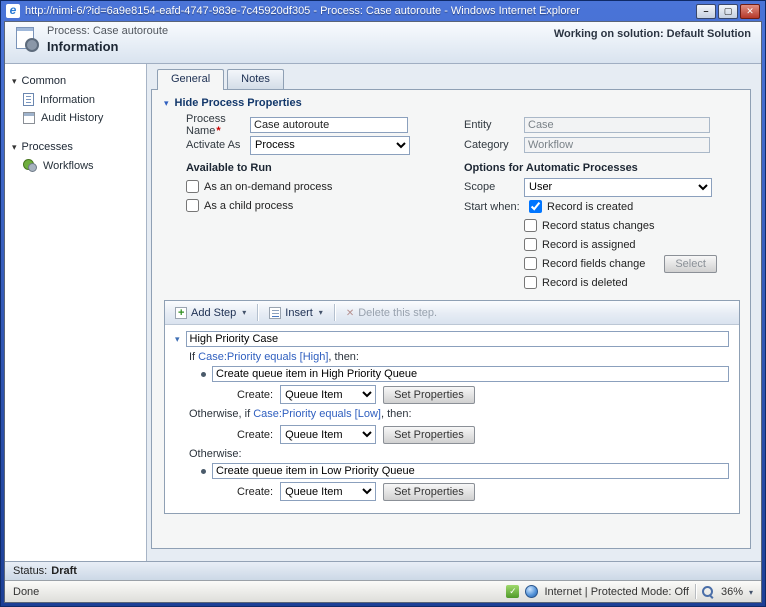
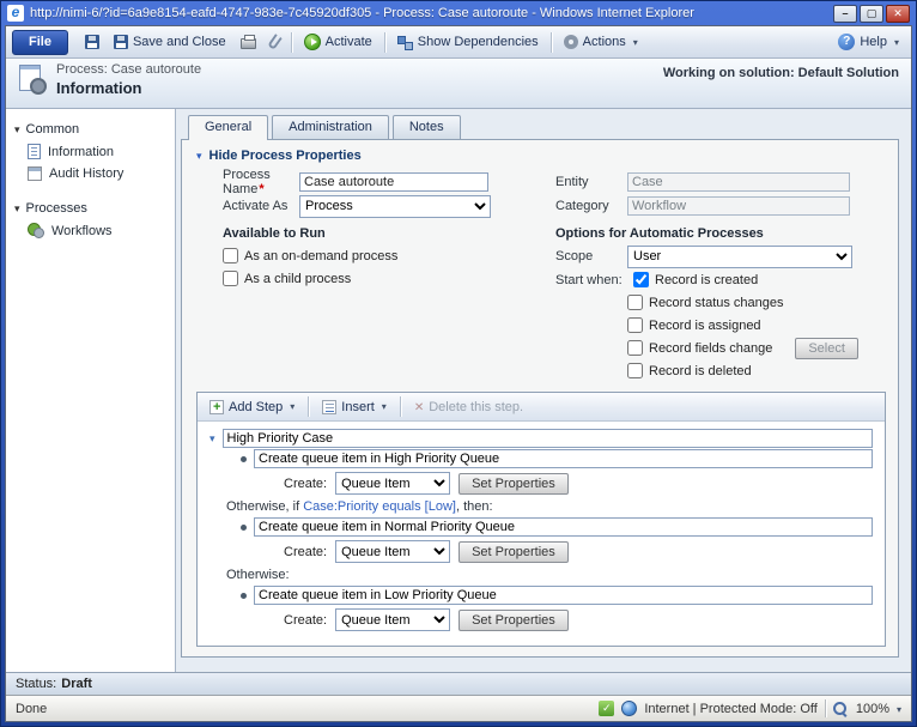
  e
  http://nimi-6/?id=6a9e8154-eafd-4747-983e-7c45920df305 - Process: Case autoroute - Windows Internet Explorer
+ File
+ Save and Close
+ Activate
+ Show Dependencies
+ Actions
+ Help
  Process: Case autoroute
  Information
  Working on solution: Default Solution
  Common
  Information
  Audit History
  Processes
  Workflows
  General
+ Administration
  Notes
  Hide Process Properties
  Process Name*
  Case autoroute
  Activate As
  Process
  Available to Run
  As an on-demand process
  As a child process
  Entity
  Case
  Category
  Workflow
  Options for Automatic Processes
  Scope
  User
  Start when:
  Record is created
  Record status changes
  Record is assigned
  Record fields change
  Select
  Record is deleted
  Add Step
  Insert
  Delete this step.
  High Priority Case
- If Case:Priority equals [High], then:
  Create queue item in High Priority Queue
  Create:
  Queue Item
  Set Properties
  Otherwise, if Case:Priority equals [Low], then:
+ Create queue item in Normal Priority Queue
  Create:
  Queue Item
  Set Properties
  Otherwise:
  Create queue item in Low Priority Queue
  Create:
  Queue Item
  Set Properties
  Status:
  Draft
  Done
  Internet | Protected Mode: Off
- 36%
+ 100%
